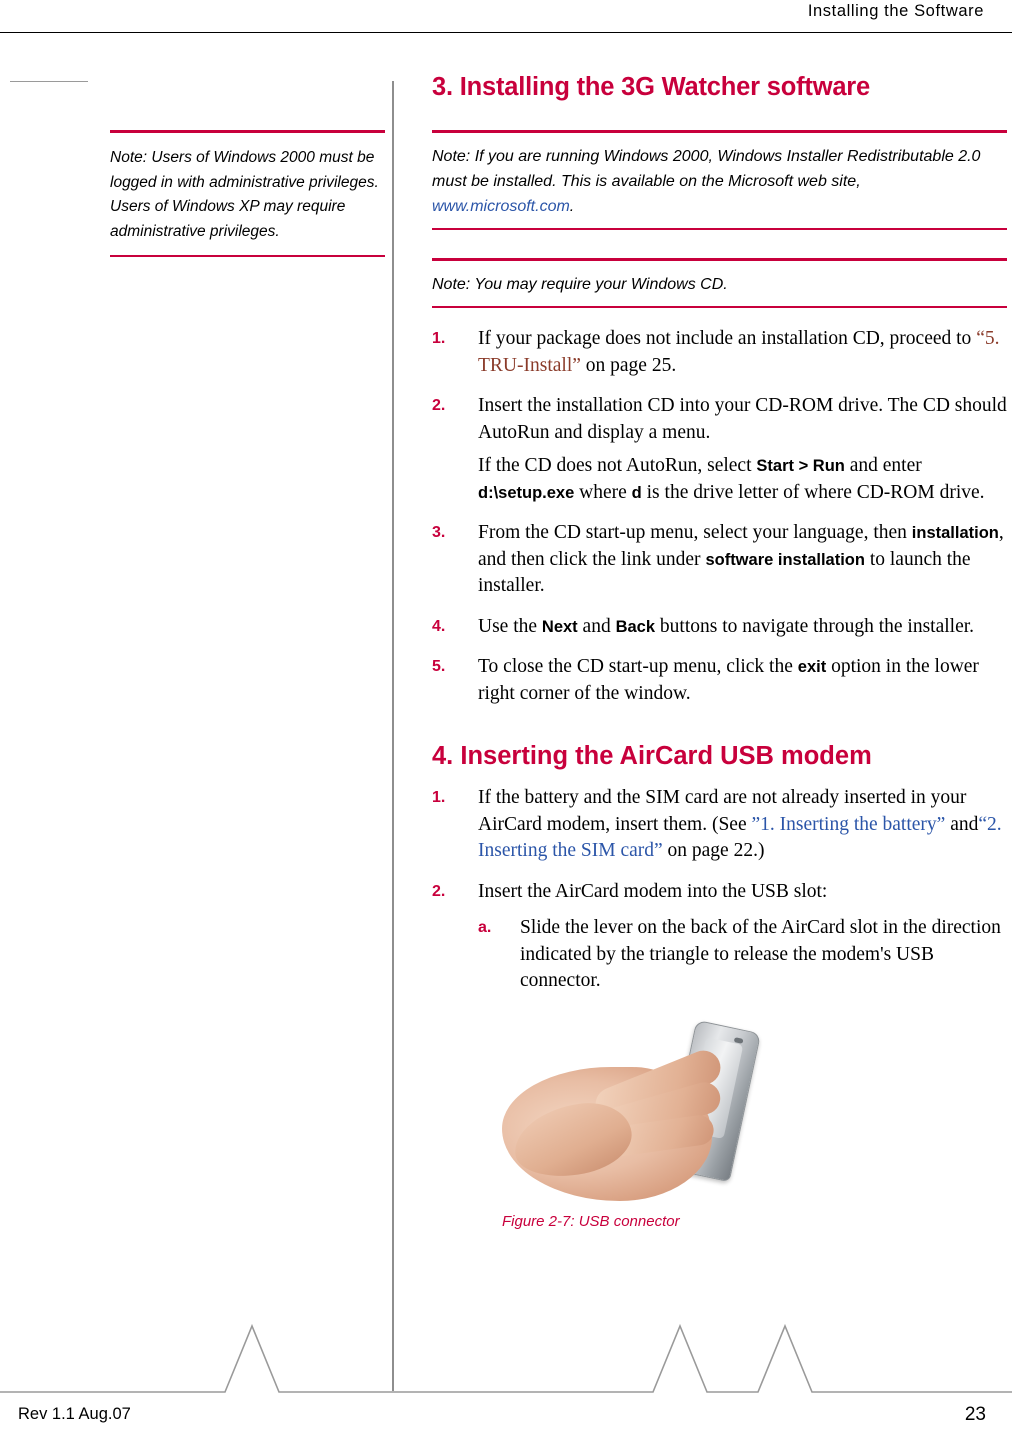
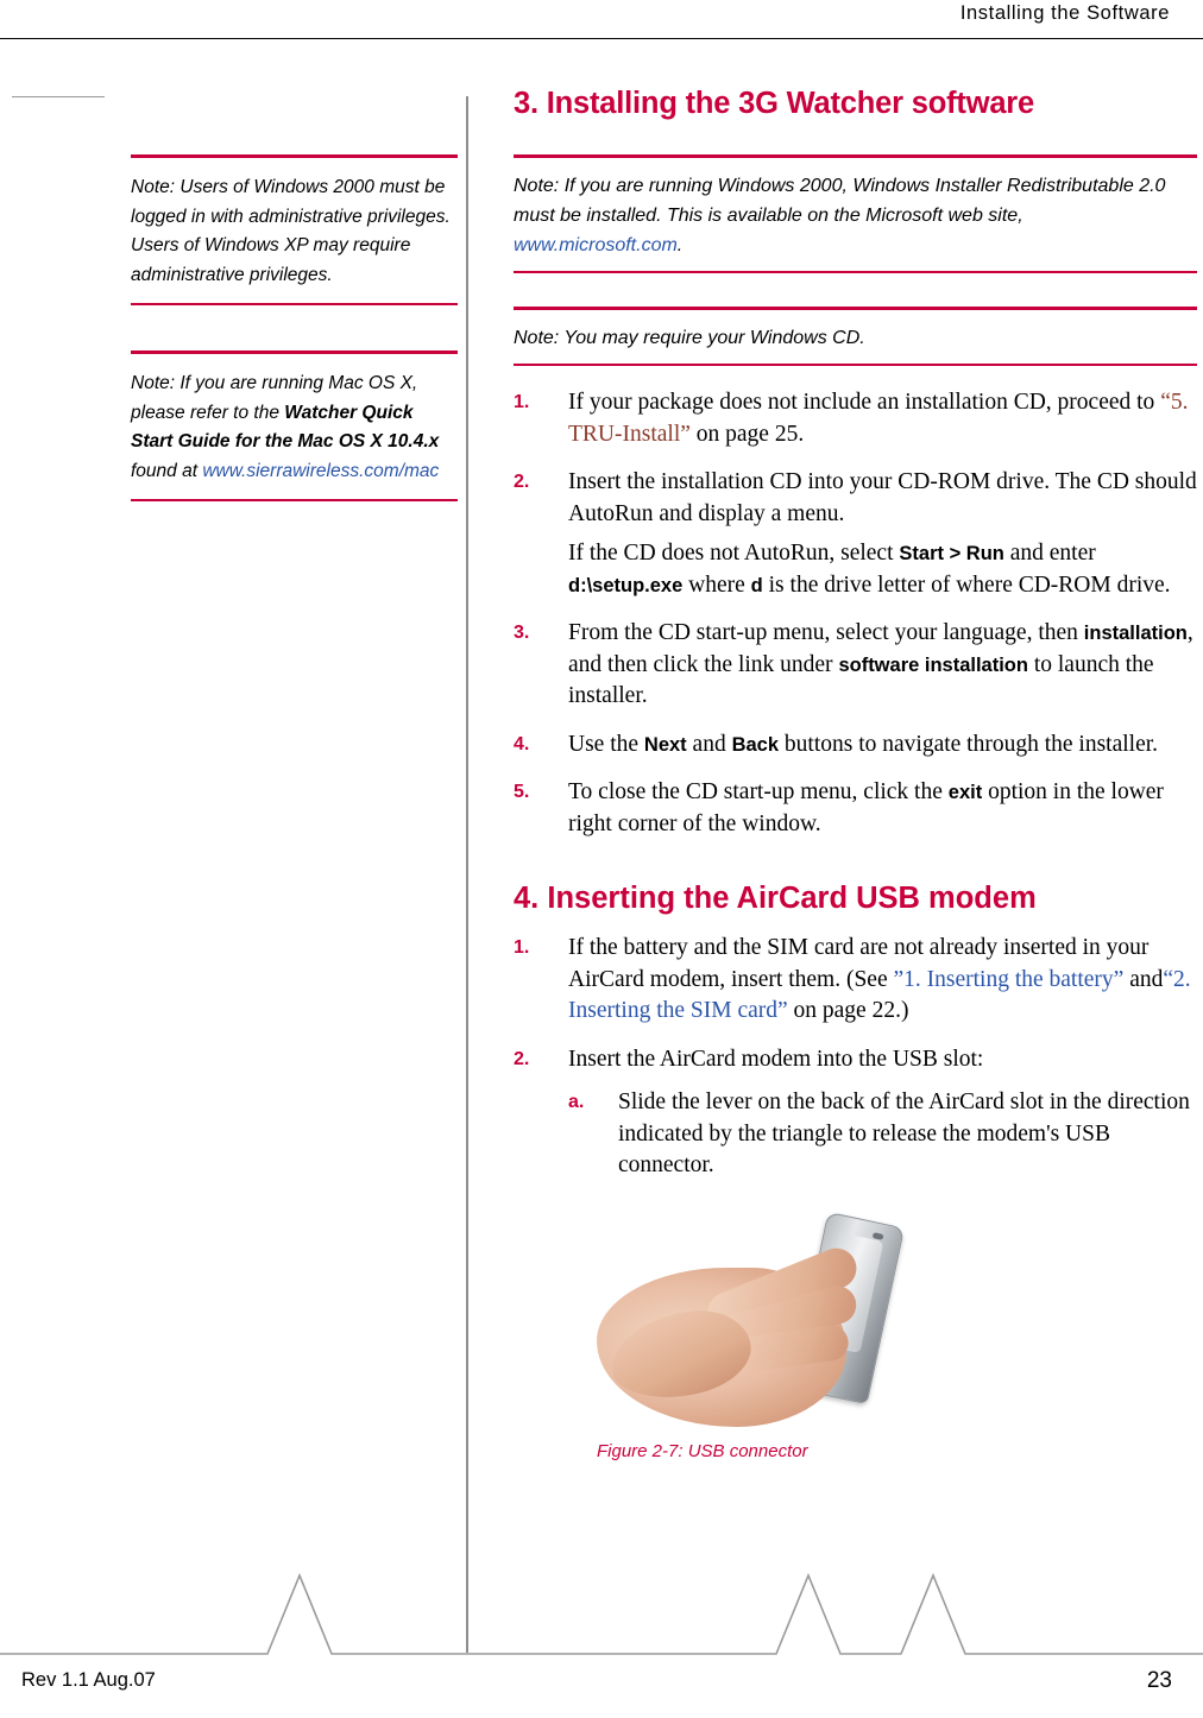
  Installing the Software
  Note: Users of Windows 2000 must be logged in with administrative privileges. Users of Windows XP may require administrative privileges.
+ Note: If you are running Mac OS X, please refer to the Watcher Quick Start Guide for the Mac OS X 10.4.x found at www.sierrawireless.com/mac
  3. Installing the 3G Watcher software
  Note: If you are running Windows 2000, Windows Installer Redistributable 2.0 must be installed. This is available on the Microsoft web site, www.microsoft.com.
  Note: You may require your Windows CD.
  1.
  If your package does not include an installation CD, proceed to “5. TRU-Install” on page 25.
  2.
  Insert the installation CD into your CD-ROM drive. The CD should AutoRun and display a menu.
  If the CD does not AutoRun, select Start > Run and enter d:\setup.exe where d is the drive letter of where CD-ROM drive.
  3.
  From the CD start-up menu, select your language, then installation, and then click the link under software installation to launch the installer.
  4.
  Use the Next and Back buttons to navigate through the installer.
  5.
  To close the CD start-up menu, click the exit option in the lower right corner of the window.
  4. Inserting the AirCard USB modem
  1.
  If the battery and the SIM card are not already inserted in your AirCard modem, insert them. (See ”1. Inserting the battery” and“2. Inserting the SIM card” on page 22.)
  2.
  Insert the AirCard modem into the USB slot:
  a.
  Slide the lever on the back of the AirCard slot in the direction indicated by the triangle to release the modem's USB connector.
  Figure 2-7: USB connector
  Rev 1.1 Aug.07
  23
